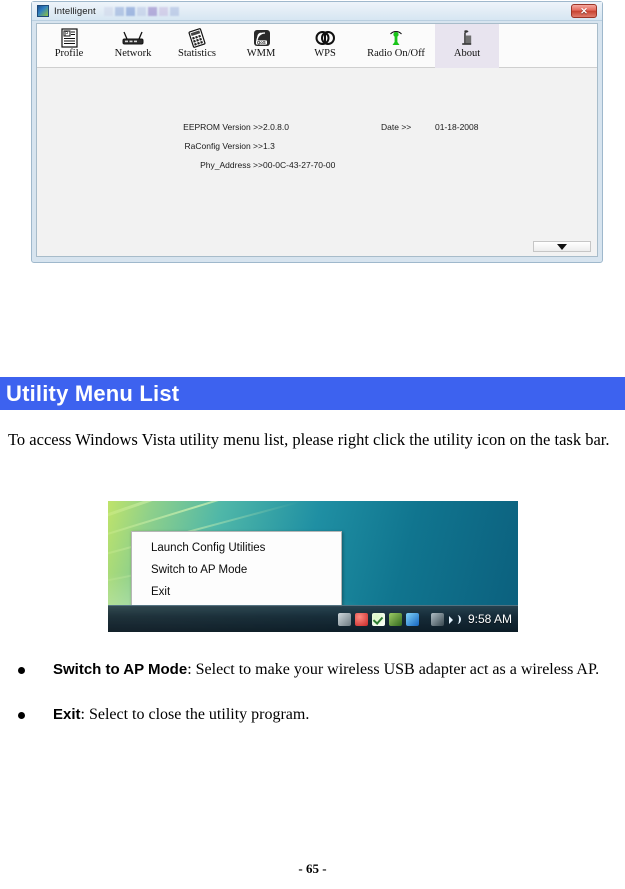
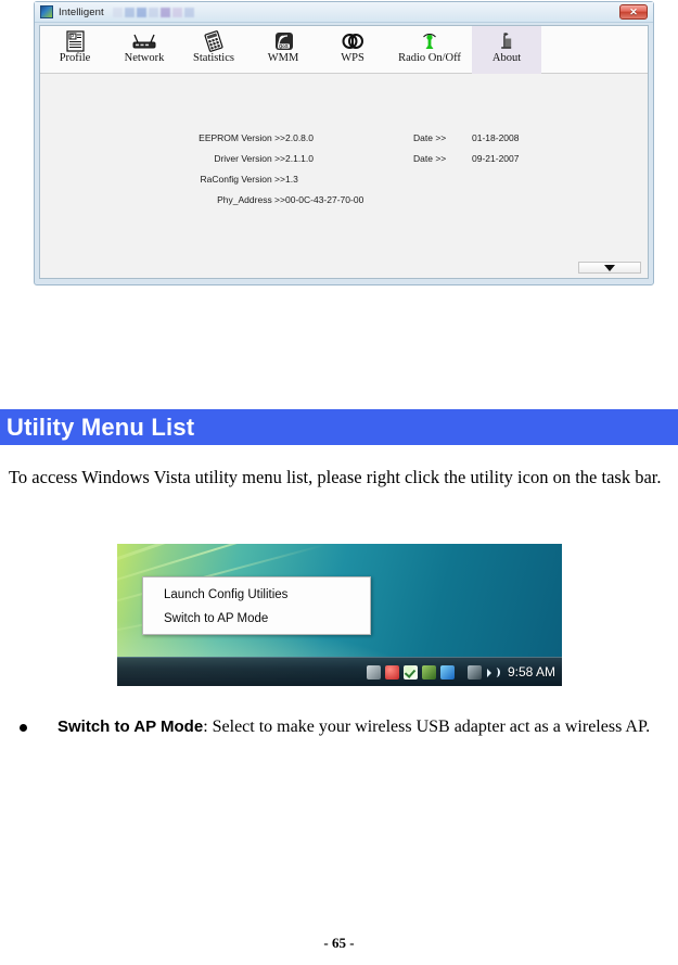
  Intelligent
  ✕
  Profile
  Network
  Statistics
  WMM
  WPS
  Radio On/Off
  About
  EEPROM Version >>	2.0.8.0	Date >>	01-18-2008
+ Driver Version >>	2.1.1.0	Date >>	09-21-2007
  RaConfig Version >>	1.3
  Phy_Address >>	00-0C-43-27-70-00
  Utility Menu List
  To access Windows Vista utility menu list, please right click the utility icon on the task bar.
  Launch Config Utilities
  Switch to AP Mode
- Exit
  9:58 AM
  Switch to AP Mode: Select to make your wireless USB adapter act as a wireless AP.
- Exit: Select to close the utility program.
  - 65 -
